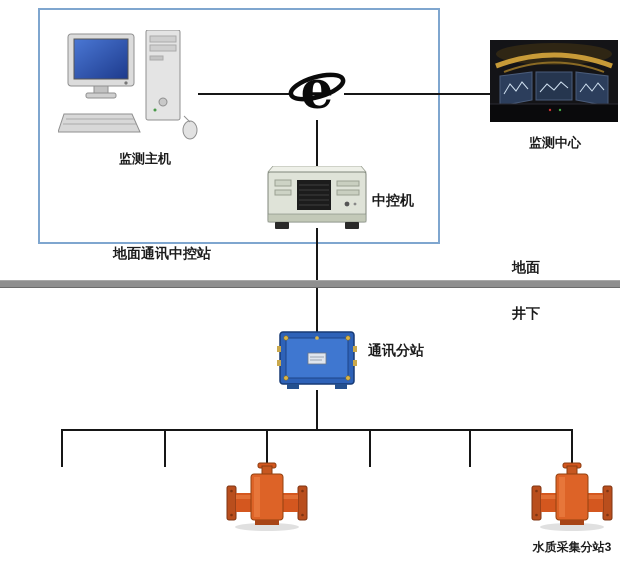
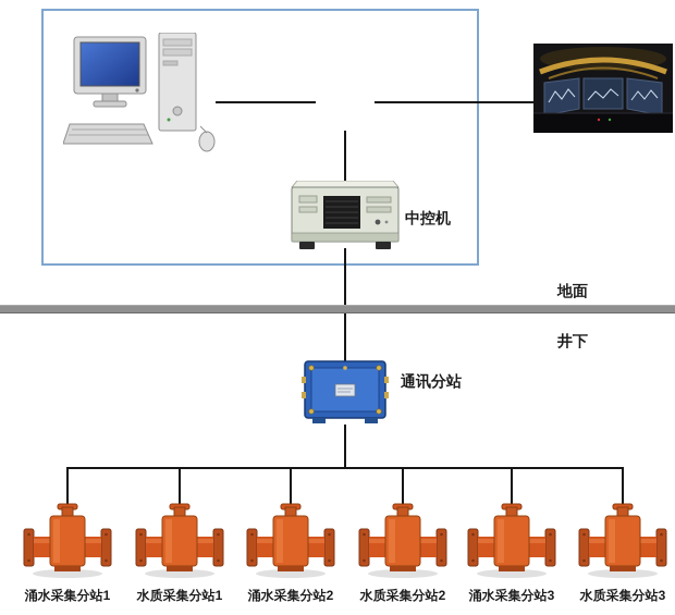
- 地面通讯中控站
- 监测主机
- e
- 监测中心
  中控机
  地面
  井下
  通讯分站
+ 涌水采集分站1
+ 水质采集分站1
+ 涌水采集分站2
+ 水质采集分站2
+ 涌水采集分站3
  水质采集分站3
